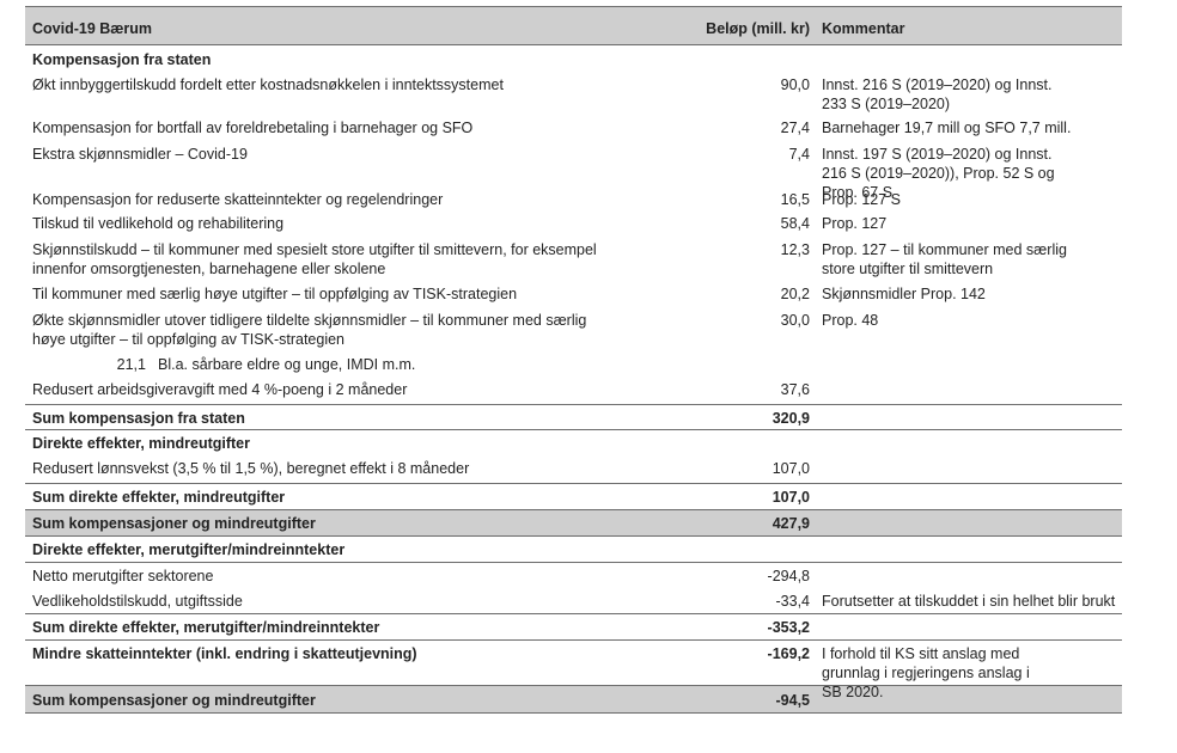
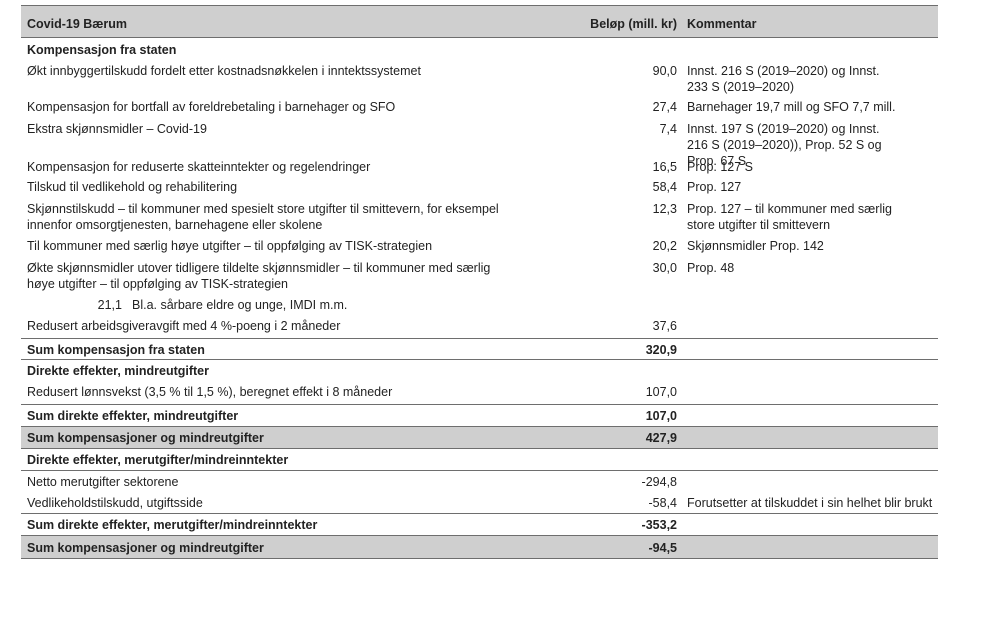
  Covid-19 Bærum
  Beløp (mill. kr)
  Kommentar
  Kompensasjon fra staten
  Økt innbyggertilskudd fordelt etter kostnadsnøkkelen i inntektssystemet
  90,0
  Innst. 216 S (2019–2020) og Innst. 233 S (2019–2020)
  Kompensasjon for bortfall av foreldrebetaling i barnehager og SFO
  27,4
  Barnehager 19,7 mill og SFO 7,7 mill.
  Ekstra skjønnsmidler – Covid-19
  7,4
  Innst. 197 S (2019–2020) og Innst. 216 S (2019–2020)), Prop. 52 S og Prop. 67 S
  Kompensasjon for reduserte skatteinntekter og regelendringer
  16,5
  Prop. 127 S
  Tilskud til vedlikehold og rehabilitering
  58,4
  Prop. 127
  Skjønnstilskudd – til kommuner med spesielt store utgifter til smittevern, for eksempel innenfor omsorgtjenesten, barnehagene eller skolene
  12,3
  Prop. 127 – til kommuner med særlig store utgifter til smittevern
  Til kommuner med særlig høye utgifter – til oppfølging av TISK-strategien
  20,2
  Skjønnsmidler Prop. 142
  Økte skjønnsmidler utover tidligere tildelte skjønnsmidler – til kommuner med særlig høye utgifter – til oppfølging av TISK-strategien
  30,0
  Prop. 48
  21,1
  Bl.a. sårbare eldre og unge, IMDI m.m.
  Redusert arbeidsgiveravgift med 4 %-poeng i 2 måneder
  37,6
  Sum kompensasjon fra staten
  320,9
  Direkte effekter, mindreutgifter
  Redusert lønnsvekst (3,5 % til 1,5 %), beregnet effekt i 8 måneder
  107,0
  Sum direkte effekter, mindreutgifter
  107,0
  Sum kompensasjoner og mindreutgifter
  427,9
  Direkte effekter, merutgifter/mindreinntekter
  Netto merutgifter sektorene
  -294,8
  Vedlikeholdstilskudd, utgiftsside
- -33,4
+ -58,4
  Forutsetter at tilskuddet i sin helhet blir brukt
  Sum direkte effekter, merutgifter/mindreinntekter
  -353,2
- Mindre skatteinntekter (inkl. endring i skatteutjevning)
- -169,2
- I forhold til KS sitt anslag med grunnlag i regjeringens anslag i SB 2020.
  Sum kompensasjoner og mindreutgifter
  -94,5
